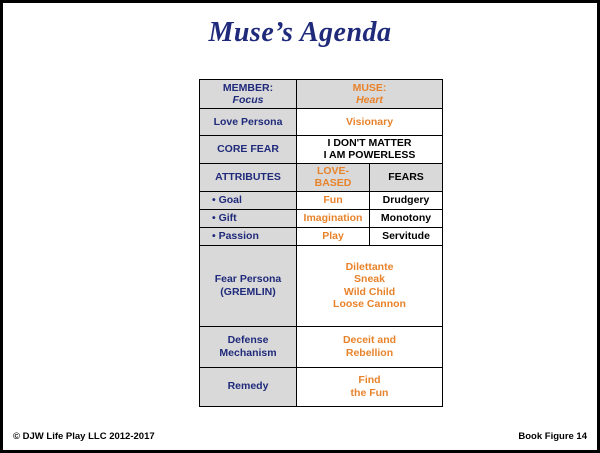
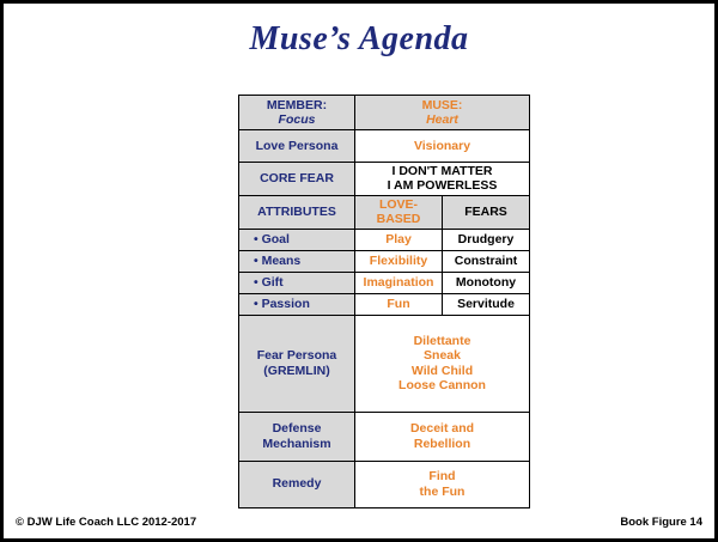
  Muse’s Agenda
  MEMBER: Focus	MUSE: Heart
  Love Persona	Visionary
  CORE FEAR	I DON'T MATTER I AM POWERLESS
  ATTRIBUTES	LOVE-BASED	FEARS
- • Goal	Fun	Drudgery
+ • Goal	Play	Drudgery
+ • Means	Flexibility	Constraint
  • Gift	Imagination	Monotony
- • Passion	Play	Servitude
+ • Passion	Fun	Servitude
  Fear Persona (GREMLIN)	Dilettante Sneak Wild Child Loose Cannon
  Defense Mechanism	Deceit and Rebellion
  Remedy	Find the Fun
- © DJW Life Play LLC 2012-2017
+ © DJW Life Coach LLC 2012-2017
  Book Figure 14
